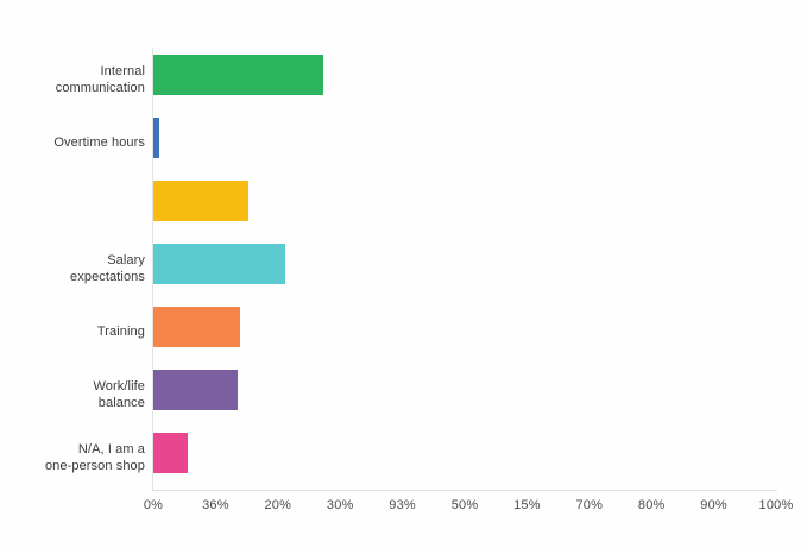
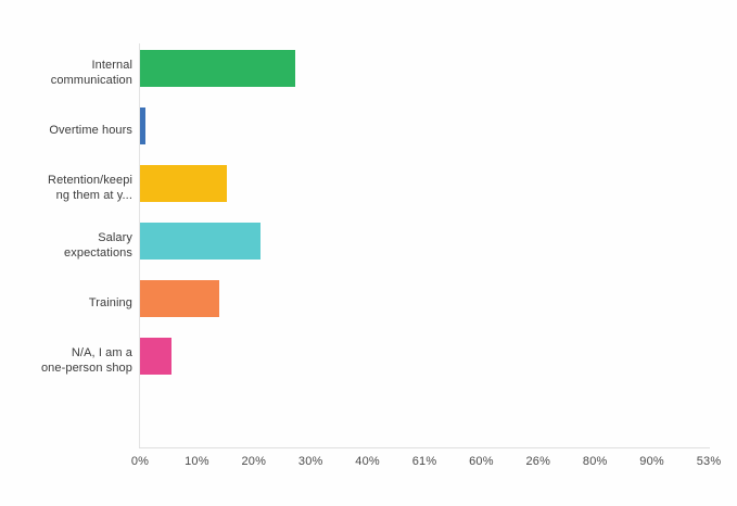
  Internal
  communication
  Overtime hours
+ Retention/keepi
+ ng them at y...
  Salary
  expectations
  Training
- Work/life
- balance
  N/A, I am a
  one-person shop
  0%
- 36%
+ 10%
  20%
  30%
- 93%
+ 40%
- 50%
+ 61%
- 15%
+ 60%
- 70%
+ 26%
  80%
  90%
- 100%
+ 53%
